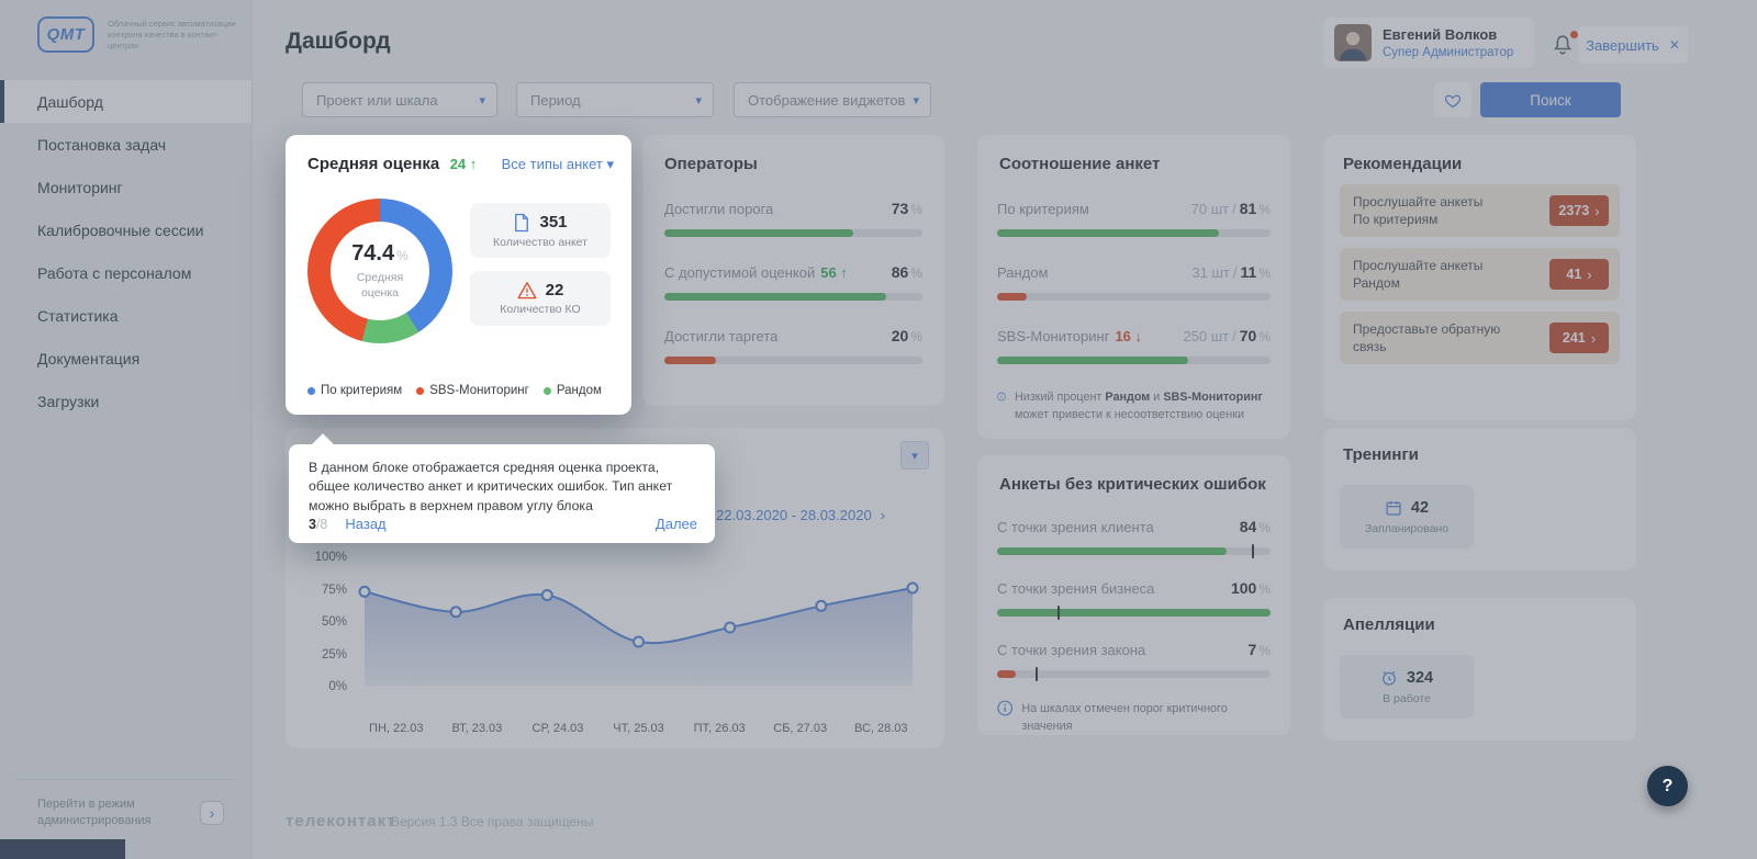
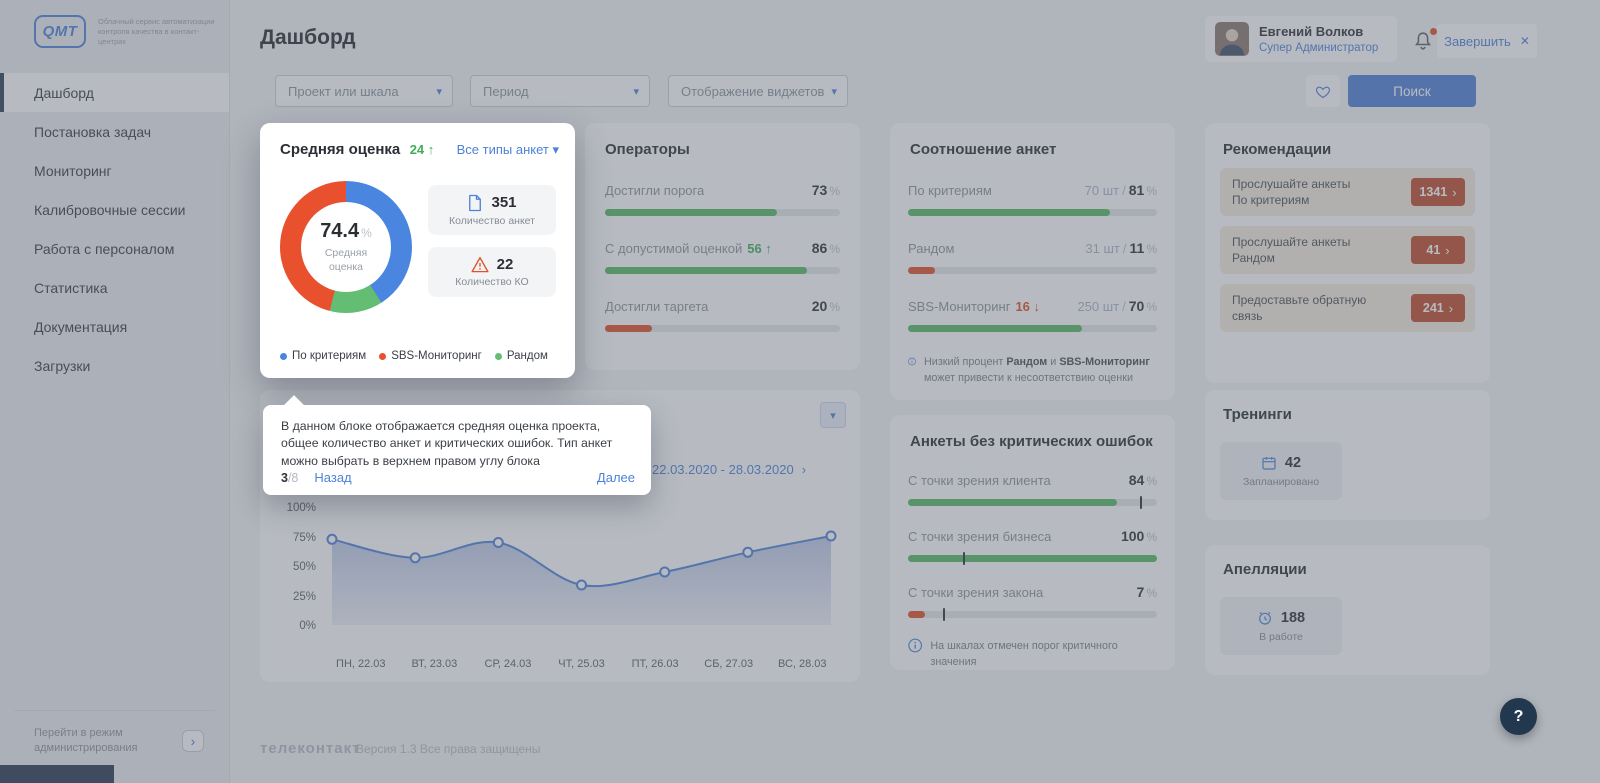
  QMT
  Облачный сервис автоматизации контроля качества в контакт-центрах
  Дашборд
  Постановка задач
  Мониторинг
  Калибровочные сессии
  Работа с персоналом
  Статистика
  Документация
  Загрузки
  Перейти в режим администрирования
  ›
  Дашборд
  Евгений Волков
  Супер Администратор
  Завершить
  ✕
  Проект или шкала
  ▾
  Период
  ▾
  Отображение виджетов
  ▾
  Поиск
  Средняя оценка 24 ↑
  Все типы анкет ▾
  74.4 %
  Средняя оценка
  351
  Количество анкет
  22
  Количество КО
  По критериям
  SBS-Мониторинг
  Рандом
  Операторы
  Достигли порога
  73 %
  С допустимой оценкой 56 ↑
  86 %
  Достигли таргета
  20 %
  Соотношение анкет
  По критериям
  70 шт / 81 %
  Рандом
  31 шт / 11 %
  SBS-Мониторинг 16 ↓
  250 шт / 70 %
  Низкий процент Рандом и SBS-Мониторинг может привести к несоответствию оценки
  Рекомендации
  Прослушайте анкеты
  По критериям
- 2373
+ 1341
  ›
  Прослушайте анкеты
  Рандом
  41
  ›
  Предоставьте обратную
  связь
  241
  ›
  ▾
  22.03.2020 - 28.03.2020
  ›
  100%
  75%
  50%
  25%
  0%
  ПН, 22.03
  ВТ, 23.03
  СР, 24.03
  ЧТ, 25.03
  ПТ, 26.03
  СБ, 27.03
  ВС, 28.03
  Анкеты без критических ошибок
  С точки зрения клиента
  84 %
  С точки зрения бизнеса
  100 %
  С точки зрения закона
  7 %
  На шкалах отмечен порог критичного значения
  Тренинги
  42
  Запланировано
  Апелляции
- 324
+ 188
  В работе
  телеконтакт
  Версия 1.3 Все права защищены
  В данном блоке отображается средняя оценка проекта, общее количество анкет и критических ошибок. Тип анкет можно выбрать в верхнем правом углу блока
  3
  /8
  Назад
  Далее
  ?
